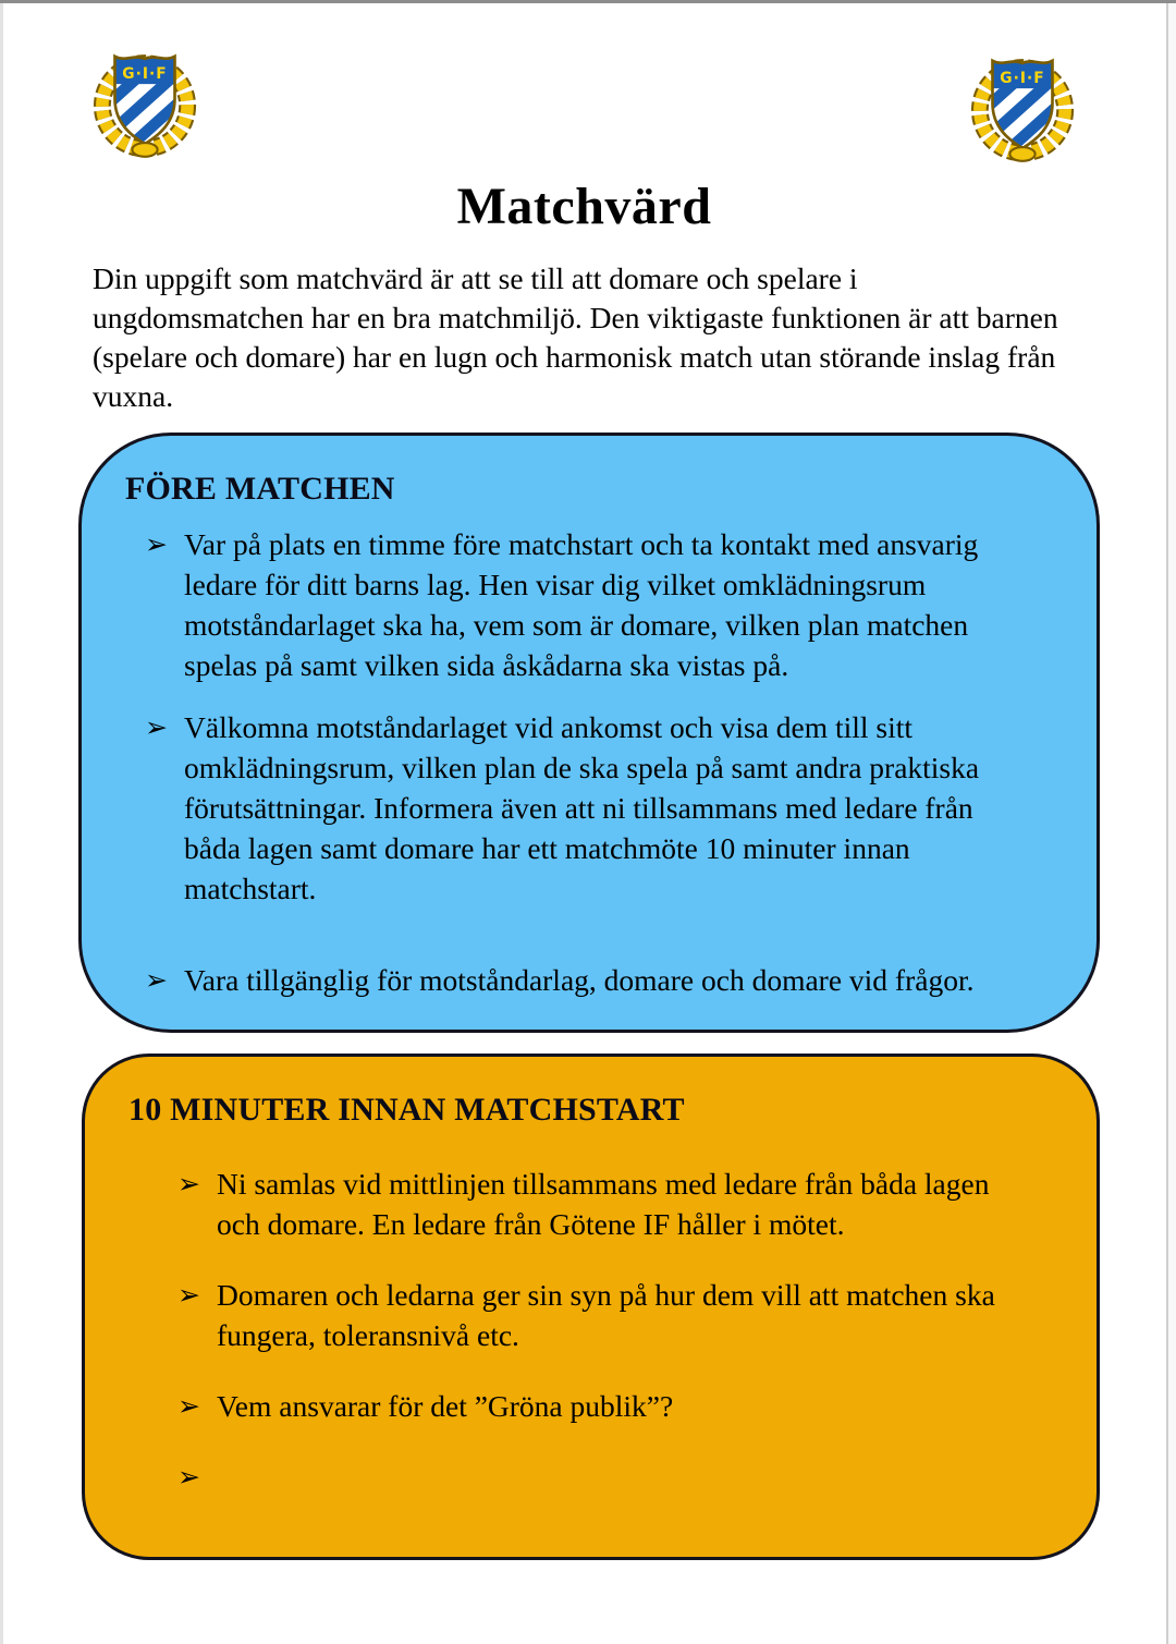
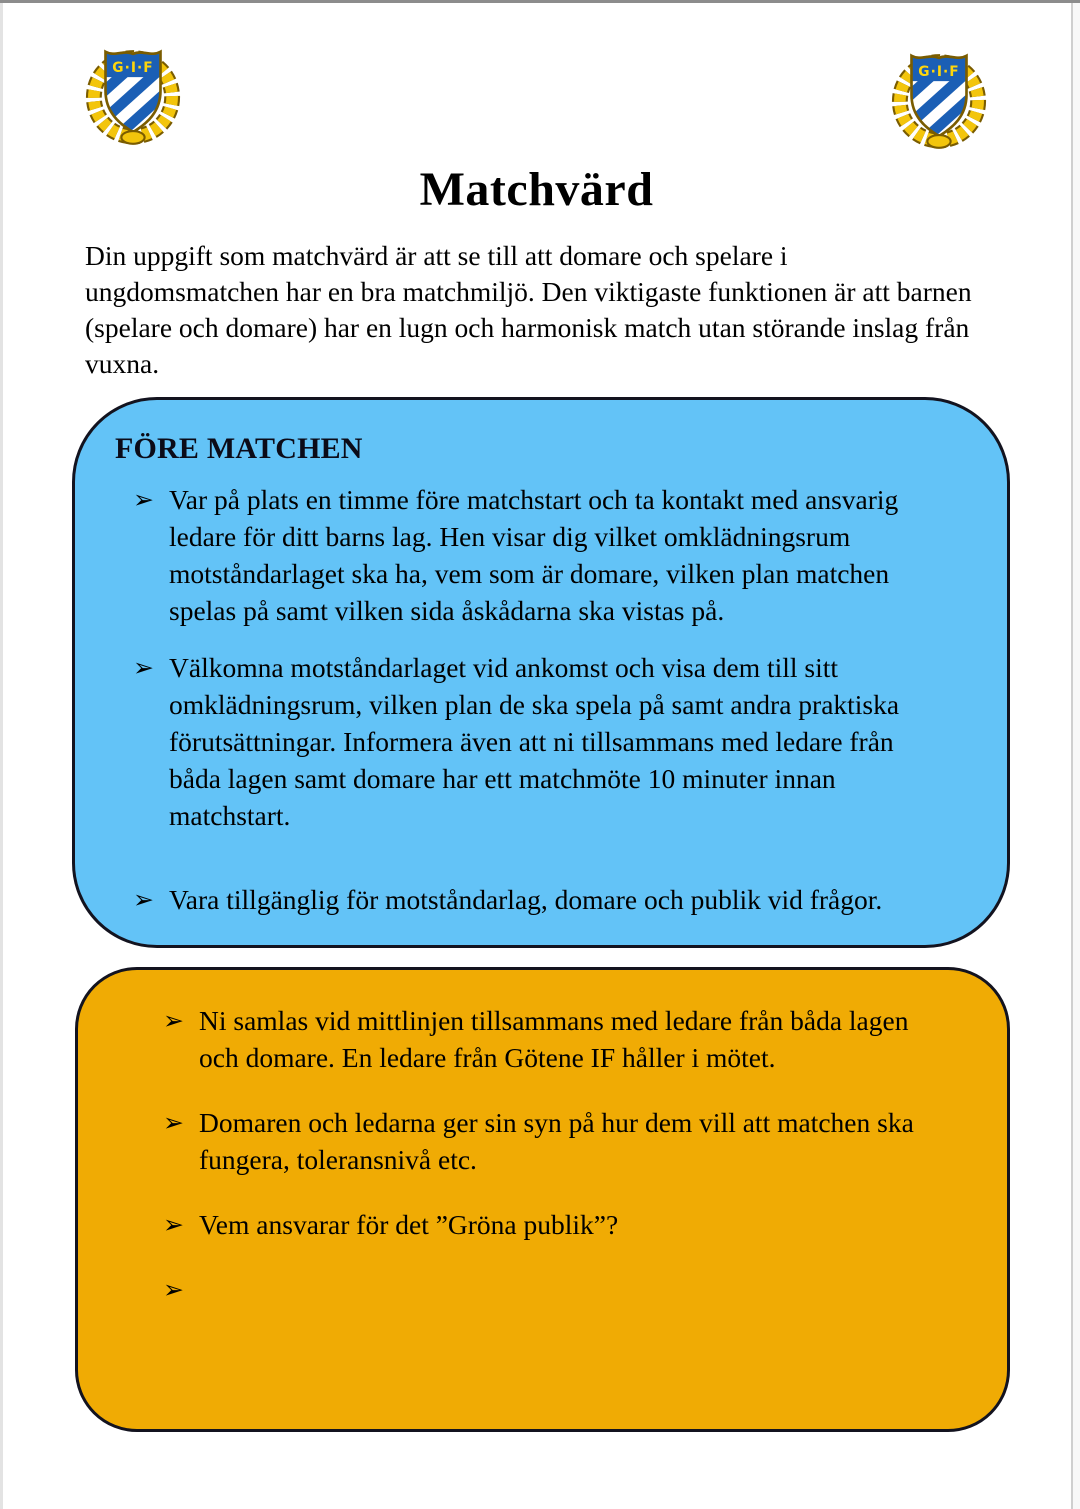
  G·I·F
  G·I·F
  Matchvärd
  Din uppgift som matchvärd är att se till att domare och spelare i
  ungdomsmatchen har en bra matchmiljö. Den viktigaste funktionen är att barnen
  (spelare och domare) har en lugn och harmonisk match utan störande inslag från
  vuxna.
  FÖRE MATCHEN
  ➢
  Var på plats en timme före matchstart och ta kontakt med ansvarig
  ledare för ditt barns lag. Hen visar dig vilket omklädningsrum
  motståndarlaget ska ha, vem som är domare, vilken plan matchen
  spelas på samt vilken sida åskådarna ska vistas på.
  ➢
  Välkomna motståndarlaget vid ankomst och visa dem till sitt
  omklädningsrum, vilken plan de ska spela på samt andra praktiska
  förutsättningar. Informera även att ni tillsammans med ledare från
  båda lagen samt domare har ett matchmöte 10 minuter innan
  matchstart.
  ➢
- Vara tillgänglig för motståndarlag, domare och domare vid frågor.
+ Vara tillgänglig för motståndarlag, domare och publik vid frågor.
- 10 MINUTER INNAN MATCHSTART
  ➢
  Ni samlas vid mittlinjen tillsammans med ledare från båda lagen
  och domare. En ledare från Götene IF håller i mötet.
  ➢
  Domaren och ledarna ger sin syn på hur dem vill att matchen ska
  fungera, toleransnivå etc.
  ➢
  Vem ansvarar för det ”Gröna publik”?
  ➢
